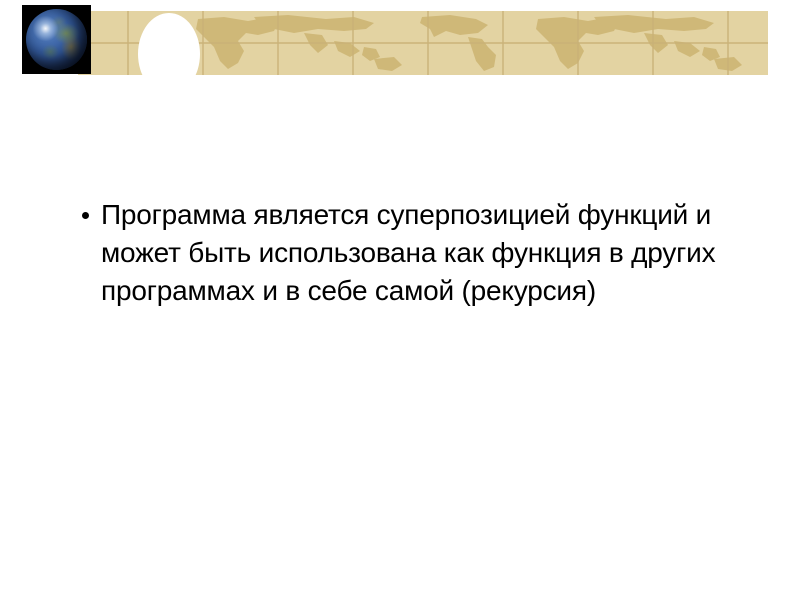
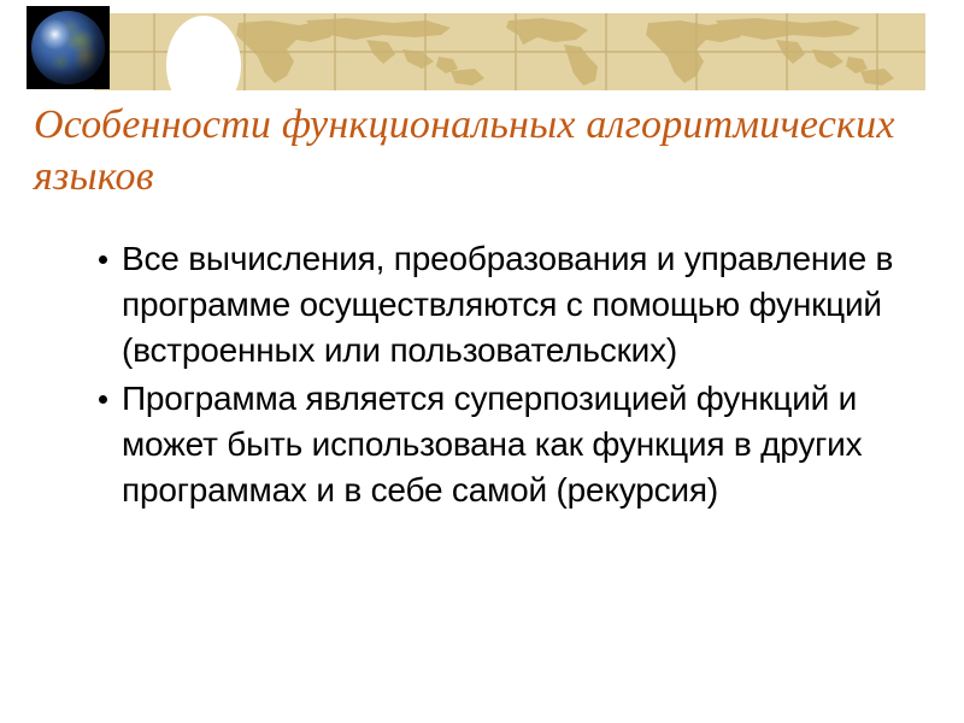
+ Особенности функциональных алгоритмических языков
+ Все вычисления, преобразования и управление в программе осуществляются с помощью функций (встроенных или пользовательских)
  Программа является суперпозицией функций и может быть использована как функция в других программах и в себе самой (рекурсия)
